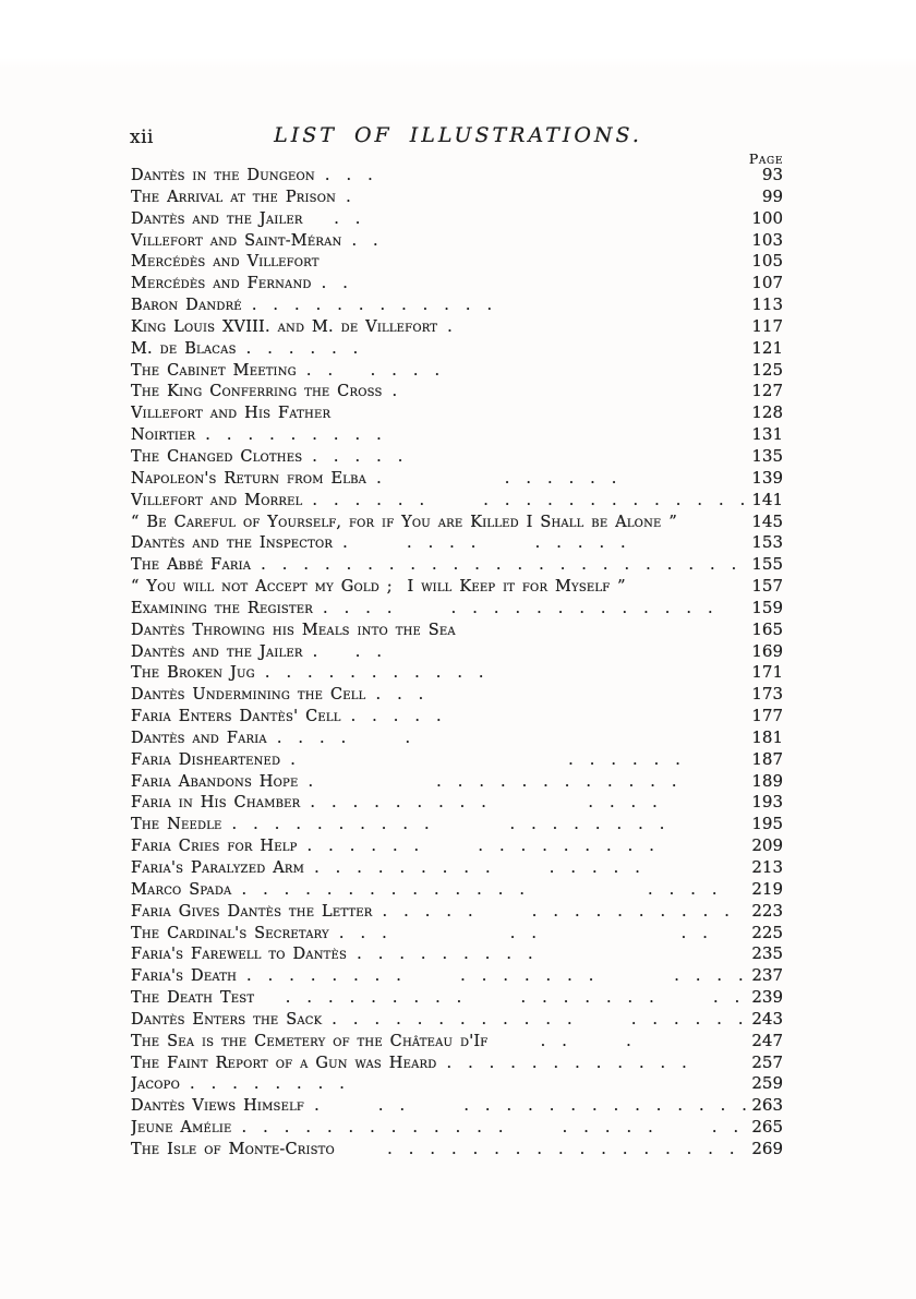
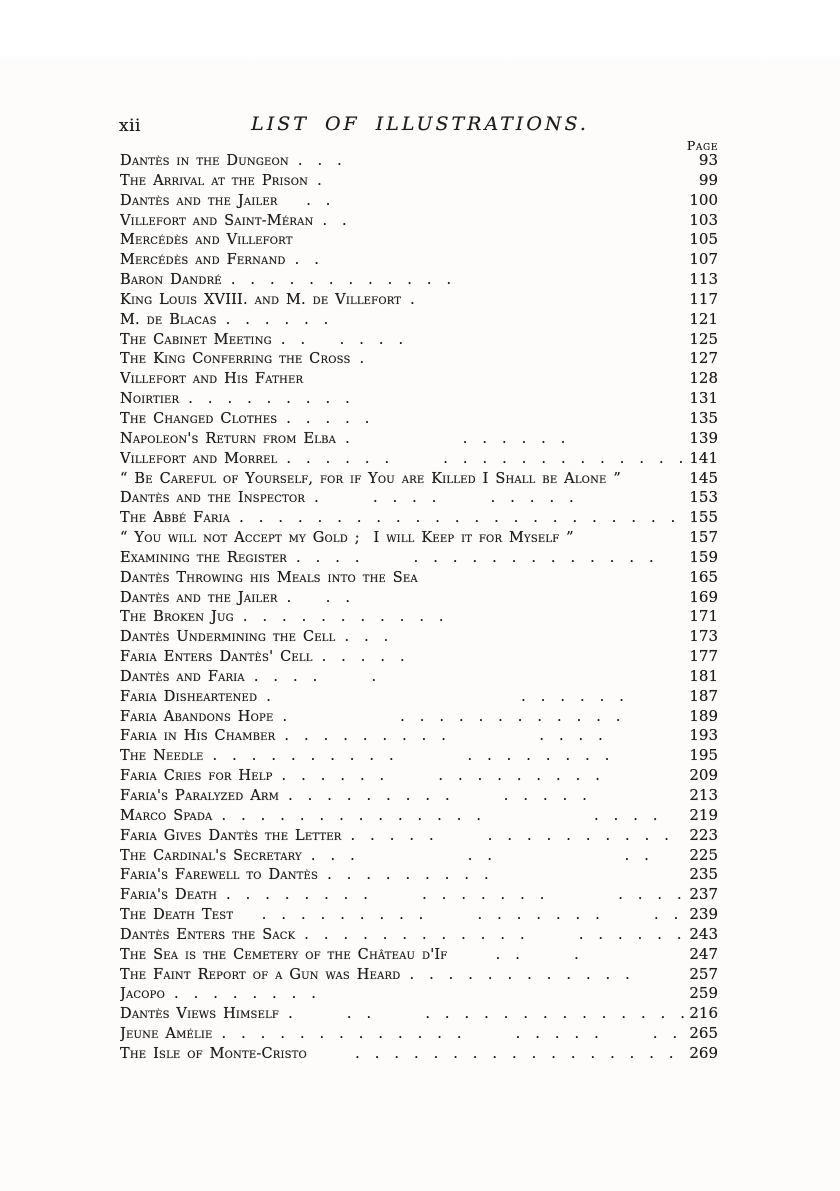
  xii
  LIST OF ILLUSTRATIONS.
  Page
  Dantès in the Dungeon
  ...
  93
  The Arrival at the Prison
  .
  99
  Dantès and the Jailer
  ..
  100
  Villefort and Saint-Méran
  ..
  103
  Mercédès and Villefort
  105
  Mercédès and Fernand
  ..
  107
  Baron Dandré
  ............
  113
  King Louis XVIII. and M. de Villefort
  .
  117
  M. de Blacas
  ......
  121
  The Cabinet Meeting
  .. ....
  125
  The King Conferring the Cross
  .
  127
  Villefort and His Father
  128
  Noirtier
  .........
  131
  The Changed Clothes
  .....
  135
  Napoleon's Return from Elba
  . ......
  139
  Villefort and Morrel
  ...... ............
  141
  “ Be Careful of Yourself, for if You are Killed I Shall be Alone ”
  145
  Dantès and the Inspector
  . .... .....
  153
  The Abbé Faria
  .......................
  155
  “ You will not Accept my Gold ; I will Keep it for Myself ”
  157
  Examining the Register
  .... .............
  159
  Dantès Throwing his Meals into the Sea
  165
  Dantès and the Jailer
  . ..
  169
  The Broken Jug
  ...........
  171
  Dantès Undermining the Cell
  ...
  173
  Faria Enters Dantès' Cell
  .....
  177
  Dantès and Faria
  .... .
  181
  Faria Disheartened
  . ......
  187
  Faria Abandons Hope
  . ............
  189
  Faria in His Chamber
  ......... ....
  193
  The Needle
  .......... ........
  195
  Faria Cries for Help
  ...... .........
  209
  Faria's Paralyzed Arm
  ......... .....
  213
  Marco Spada
  .............. ....
  219
  Faria Gives Dantès the Letter
  ..... ..........
  223
  The Cardinal's Secretary
  ... .. ..
  225
  Faria's Farewell to Dantès
  .........
  235
  Faria's Death
  ........ ....... ...
  237
  The Death Test
  ......... ....... ..
  239
  Dantès Enters the Sack
  ............ .....
  243
  The Sea is the Cemetery of the Château d'If
  .. .
  247
  The Faint Report of a Gun was Heard
  ............
  257
  Jacopo
  ........
  259
  Dantès Views Himself
  . .. .............
- 263
+ 216
  Jeune Amélie
  ............. ..... ..
  265
  The Isle of Monte-Cristo
  .................
  269
